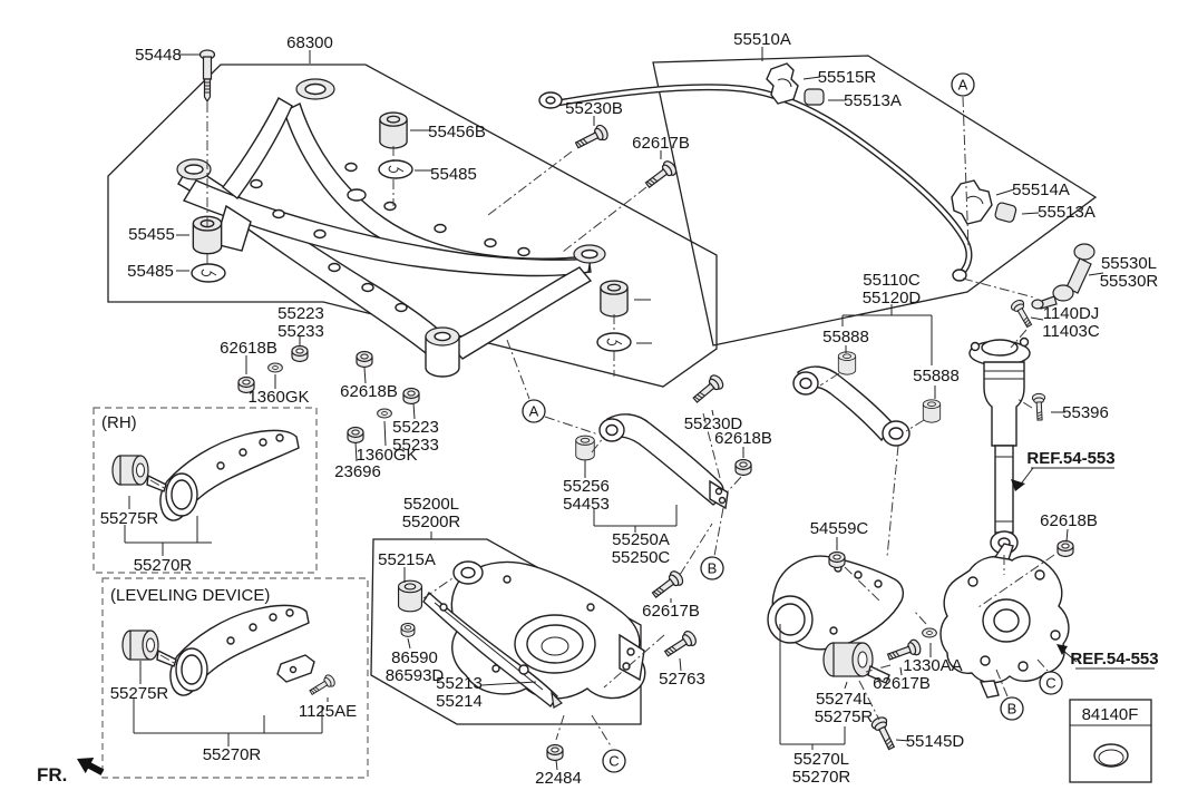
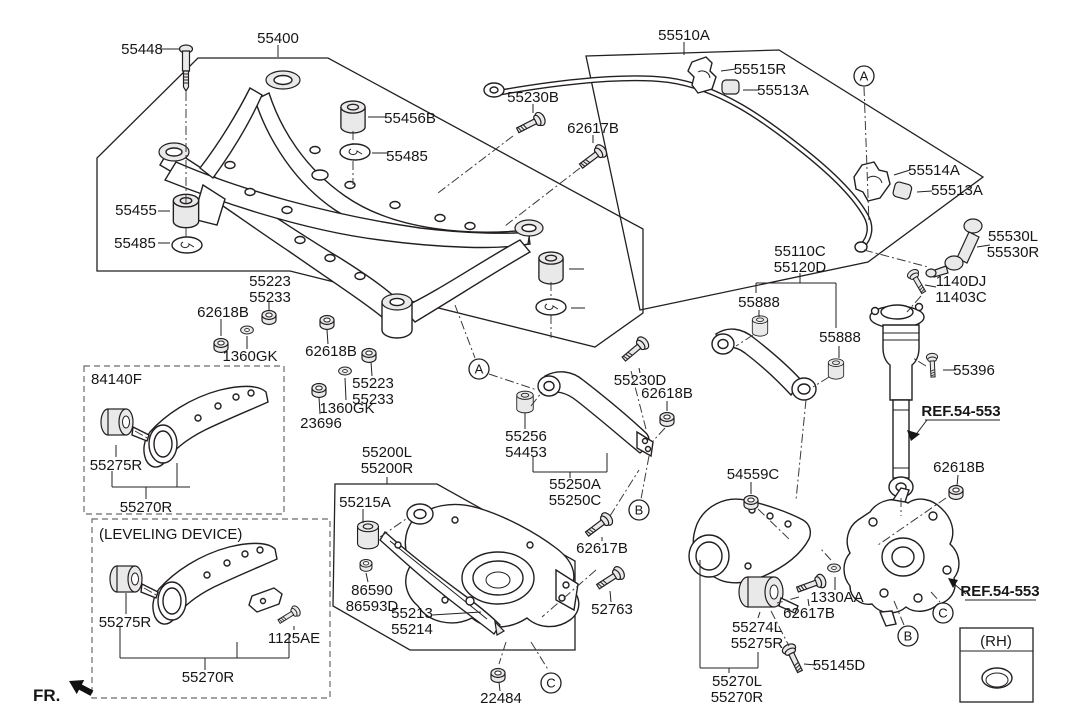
  FR.
- (RH)
+ 84140F
  (LEVELING DEVICE)
- 84140F
+ (RH)
  REF.54-553
  REF.54-553
  55448
- 68300
+ 55400
  55456B
  55485
  55230B
  62617B
  55510A
  55515R
  55513A
  55514A
  55513A
  55530L 55530R
  1140DJ 11403C
  55110C 55120D
  55888
  55888
  55396
  62618B
  55455
  55485
  55223 55233
  62618B
  1360GK
  62618B
  55223 55233
  1360GK
  23696
  55275R
  55270R
  55275R
  1125AE
  55270R
  55200L 55200R
  55215A
  86590 86593D
  55213 55214
  22484
  55256 54453
  55250A 55250C
  55230D
  62618B
  62617B
  52763
  54559C
  1330AA
  62617B
  55274L 55275R
  55145D
  55270L 55270R
  A
  A
  B
  B
  C
  C
